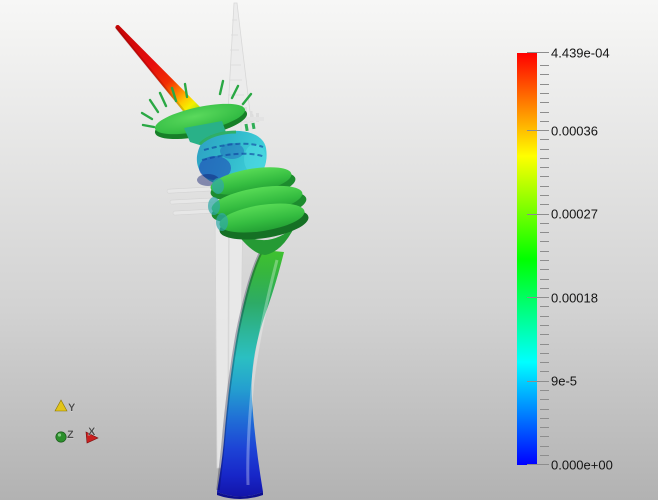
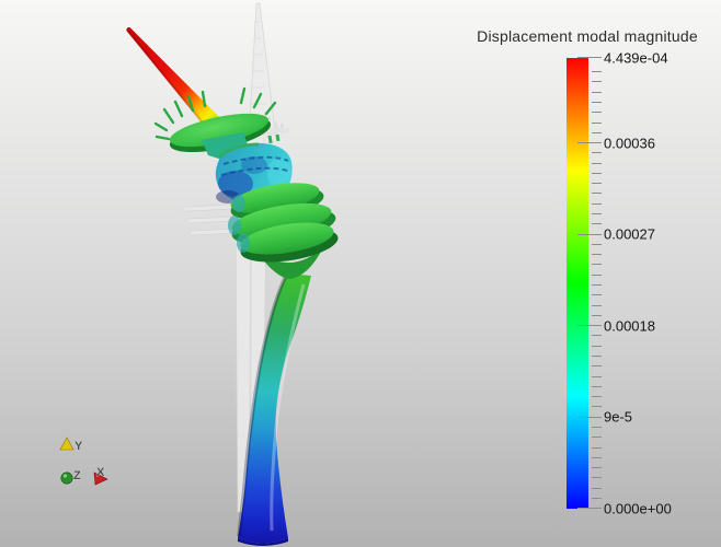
  Y
  Z
  X
+ Displacement modal magnitude
  4.439e-04
  0.00036
  0.00027
  0.00018
  9e-5
  0.000e+00
